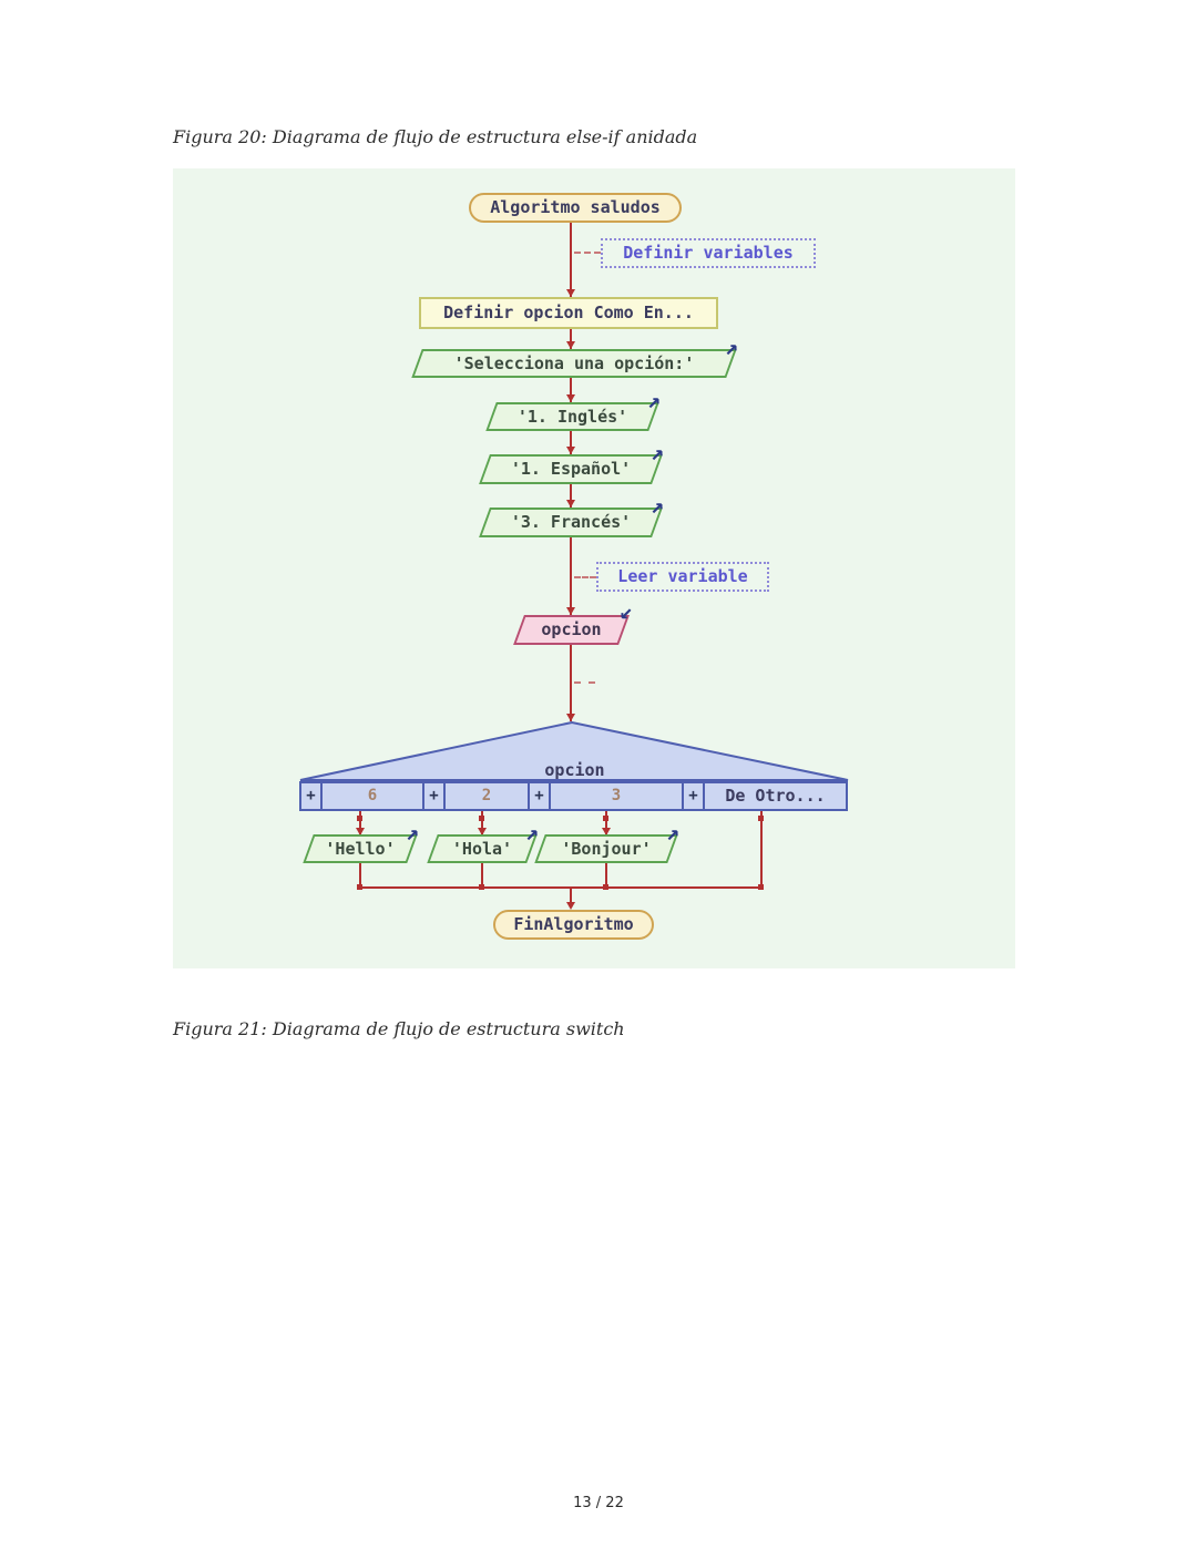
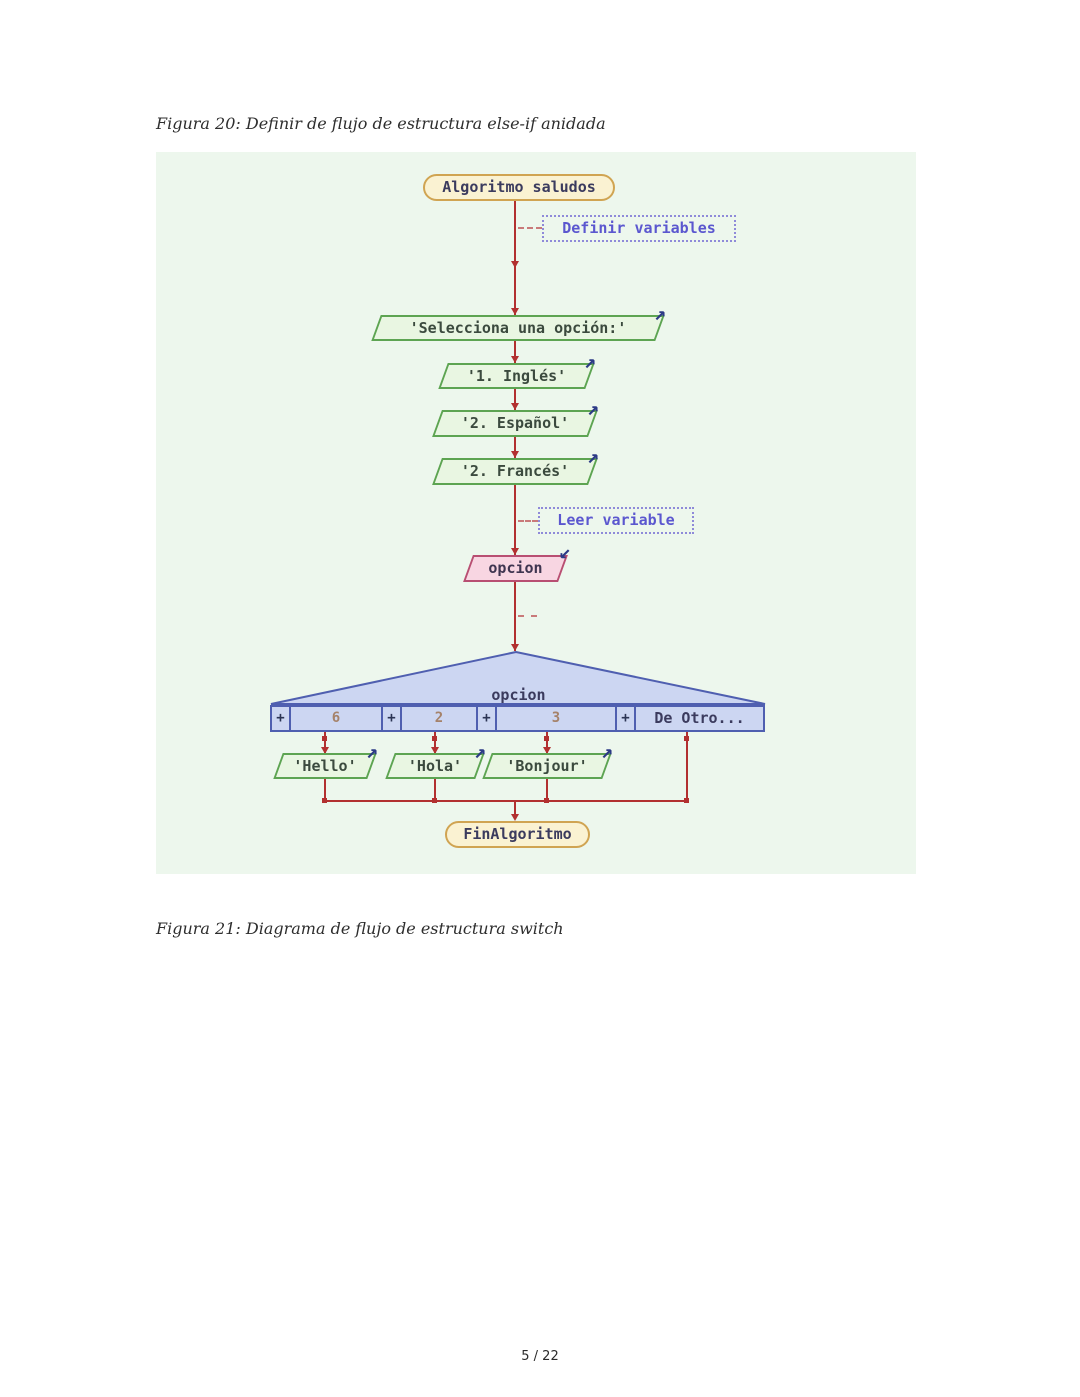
- Figura 20: Diagrama de flujo de estructura else-if anidada
+ Figura 20: Definir de flujo de estructura else-if anidada
  Algoritmo saludos
  Definir variables
- Definir opcion Como En...
  'Selecciona una opción:'
  ↗
  '1. Inglés'
  ↗
- '1. Español'
+ '2. Español'
  ↗
- '3. Francés'
+ '2. Francés'
  ↗
  Leer variable
  opcion
  ↙
  opcion
  +
  6
  +
  2
  +
  3
  +
  De Otro...
  'Hello'
  ↗
  'Hola'
  ↗
  'Bonjour'
  ↗
  FinAlgoritmo
  Figura 21: Diagrama de flujo de estructura switch
- 13 / 22
+ 5 / 22
